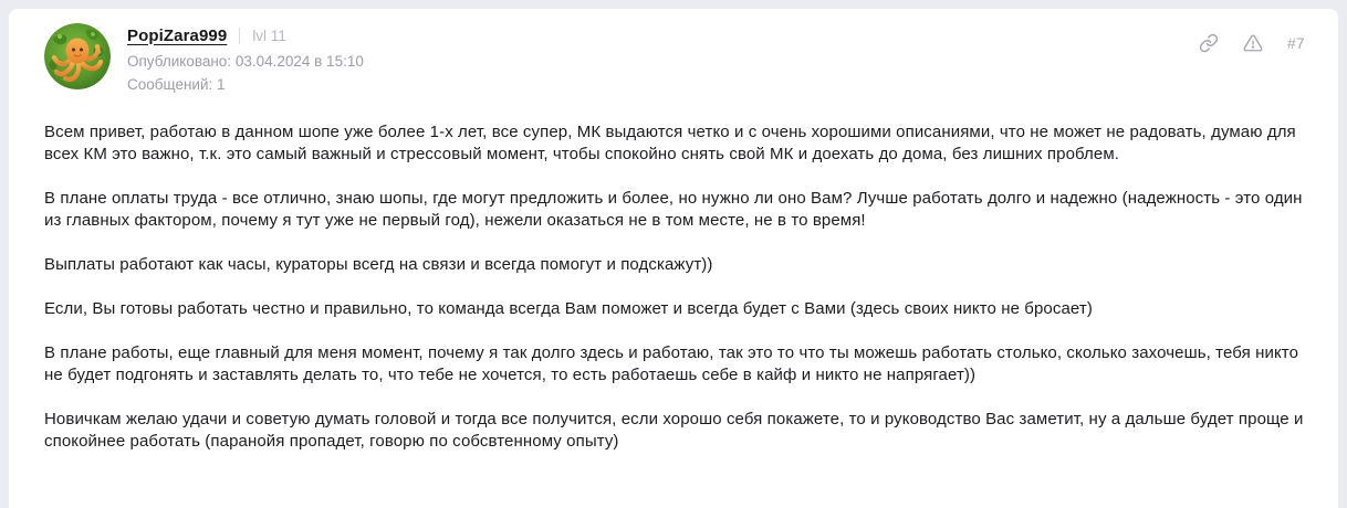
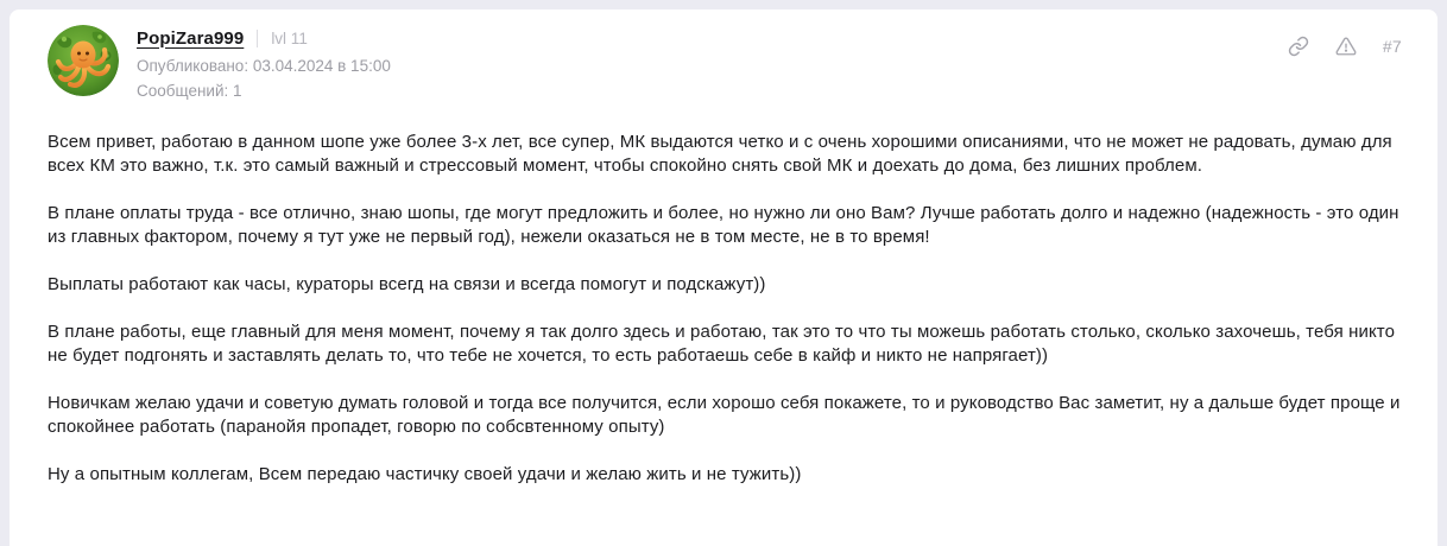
  PopiZara999
  lvl 11
- Опубликовано: 03.04.2024 в 15:10
+ Опубликовано: 03.04.2024 в 15:00
  Сообщений: 1
  #7
- Всем привет, работаю в данном шопе уже более 1-х лет, все супер, МК выдаются четко и с очень хорошими описаниями, что не может не радовать, думаю для всех КМ это важно, т.к. это самый важный и стрессовый момент, чтобы спокойно снять свой МК и доехать до дома, без лишних проблем.
+ Всем привет, работаю в данном шопе уже более 3-х лет, все супер, МК выдаются четко и с очень хорошими описаниями, что не может не радовать, думаю для всех КМ это важно, т.к. это самый важный и стрессовый момент, чтобы спокойно снять свой МК и доехать до дома, без лишних проблем.
  В плане оплаты труда - все отлично, знаю шопы, где могут предложить и более, но нужно ли оно Вам? Лучше работать долго и надежно (надежность - это один из главных фактором, почему я тут уже не первый год), нежели оказаться не в том месте, не в то время!
  Выплаты работают как часы, кураторы всегд на связи и всегда помогут и подскажут))
- Если, Вы готовы работать честно и правильно, то команда всегда Вам поможет и всегда будет с Вами (здесь своих никто не бросает)
  В плане работы, еще главный для меня момент, почему я так долго здесь и работаю, так это то что ты можешь работать столько, сколько захочешь, тебя никто не будет подгонять и заставлять делать то, что тебе не хочется, то есть работаешь себе в кайф и никто не напрягает))
  Новичкам желаю удачи и советую думать головой и тогда все получится, если хорошо себя покажете, то и руководство Вас заметит, ну а дальше будет проще и спокойнее работать (паранойя пропадет, говорю по собсвтенному опыту)
+ Ну а опытным коллегам, Всем передаю частичку своей удачи и желаю жить и не тужить))
